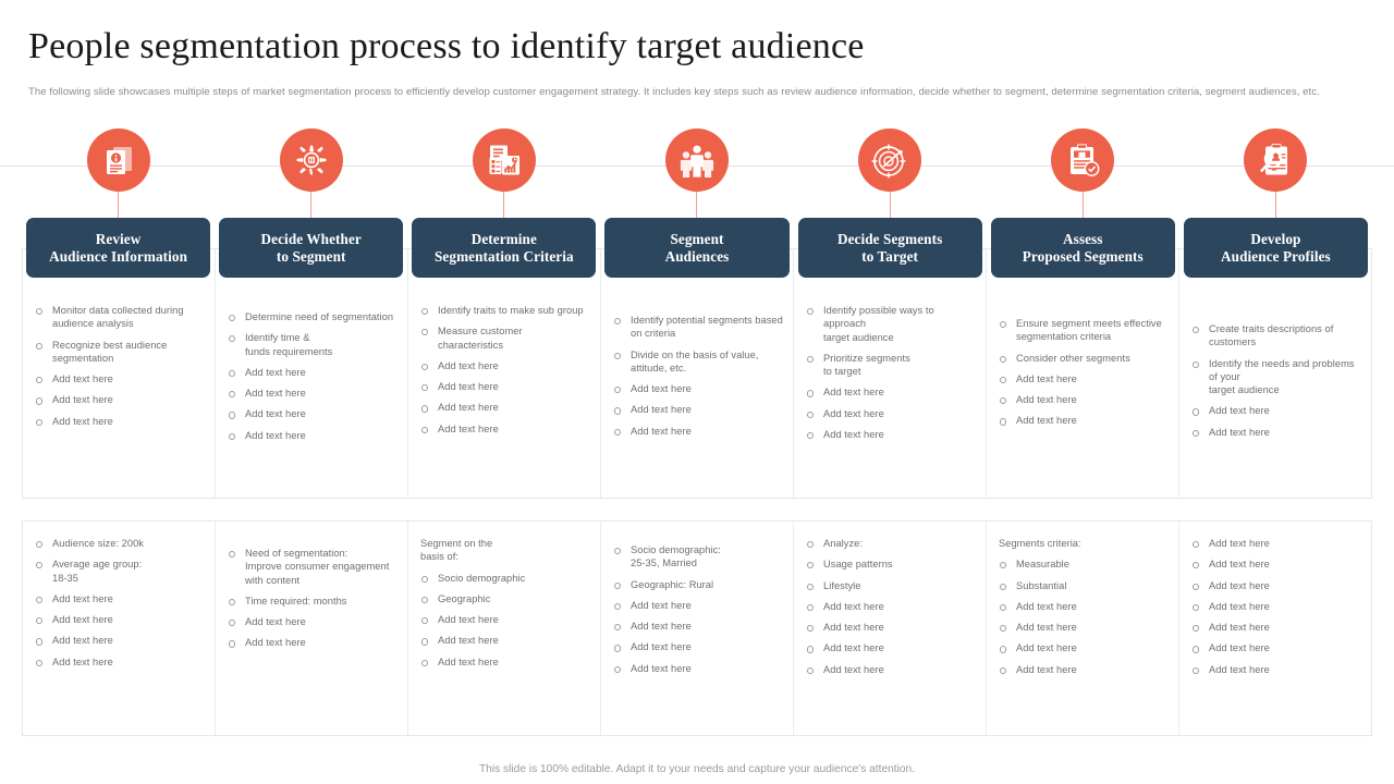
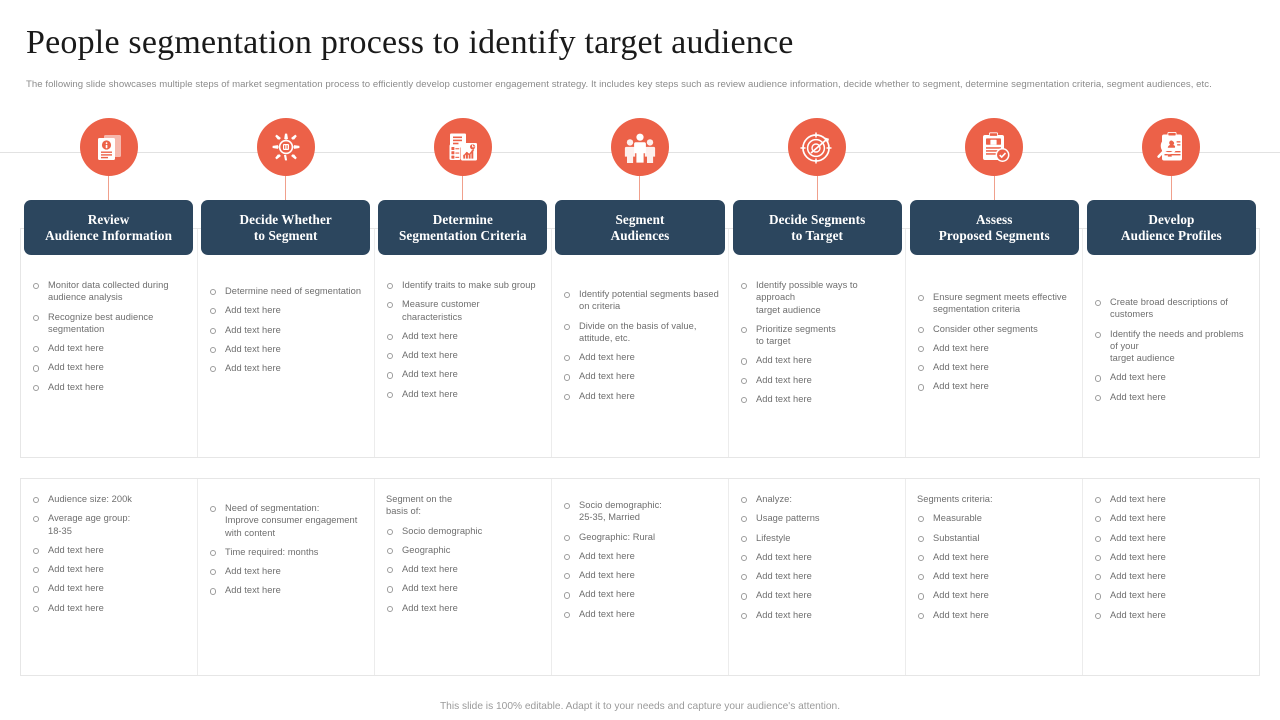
  People segmentation process to identify target audience
  The following slide showcases multiple steps of market segmentation process to efficiently develop customer engagement strategy. It includes key steps such as review audience information, decide whether to segment, determine segmentation criteria, segment audiences, etc.
  Review
  Audience Information
  Decide Whether
  to Segment
  Determine
  Segmentation Criteria
  Segment
  Audiences
  Decide Segments
  to Target
  Assess
  Proposed Segments
  Develop
  Audience Profiles
  Monitor data collected during
  audience analysis
  Recognize best audience segmentation
  Add text here
  Add text here
  Add text here
  Determine need of segmentation
- Identify time &
- funds requirements
  Add text here
  Add text here
  Add text here
  Add text here
  Identify traits to make sub group
  Measure customer characteristics
  Add text here
  Add text here
  Add text here
  Add text here
  Identify potential segments based
  on criteria
  Divide on the basis of value, attitude, etc.
  Add text here
  Add text here
  Add text here
  Identify possible ways to approach
  target audience
  Prioritize segments
  to target
  Add text here
  Add text here
  Add text here
  Ensure segment meets effective
  segmentation criteria
  Consider other segments
  Add text here
  Add text here
  Add text here
- Create traits descriptions of customers
+ Create broad descriptions of customers
  Identify the needs and problems of your
  target audience
  Add text here
  Add text here
  Audience size: 200k
  Average age group:
  18-35
  Add text here
  Add text here
  Add text here
  Add text here
  Need of segmentation:
  Improve consumer engagement
  with content
  Time required: months
  Add text here
  Add text here
  Segment on the
  basis of:
  Socio demographic
  Geographic
  Add text here
  Add text here
  Add text here
  Socio demographic:
  25-35, Married
  Geographic: Rural
  Add text here
  Add text here
  Add text here
  Add text here
  Analyze:
  Usage patterns
  Lifestyle
  Add text here
  Add text here
  Add text here
  Add text here
  Segments criteria:
  Measurable
  Substantial
  Add text here
  Add text here
  Add text here
  Add text here
  Add text here
  Add text here
  Add text here
  Add text here
  Add text here
  Add text here
  Add text here
  This slide is 100% editable. Adapt it to your needs and capture your audience's attention.
